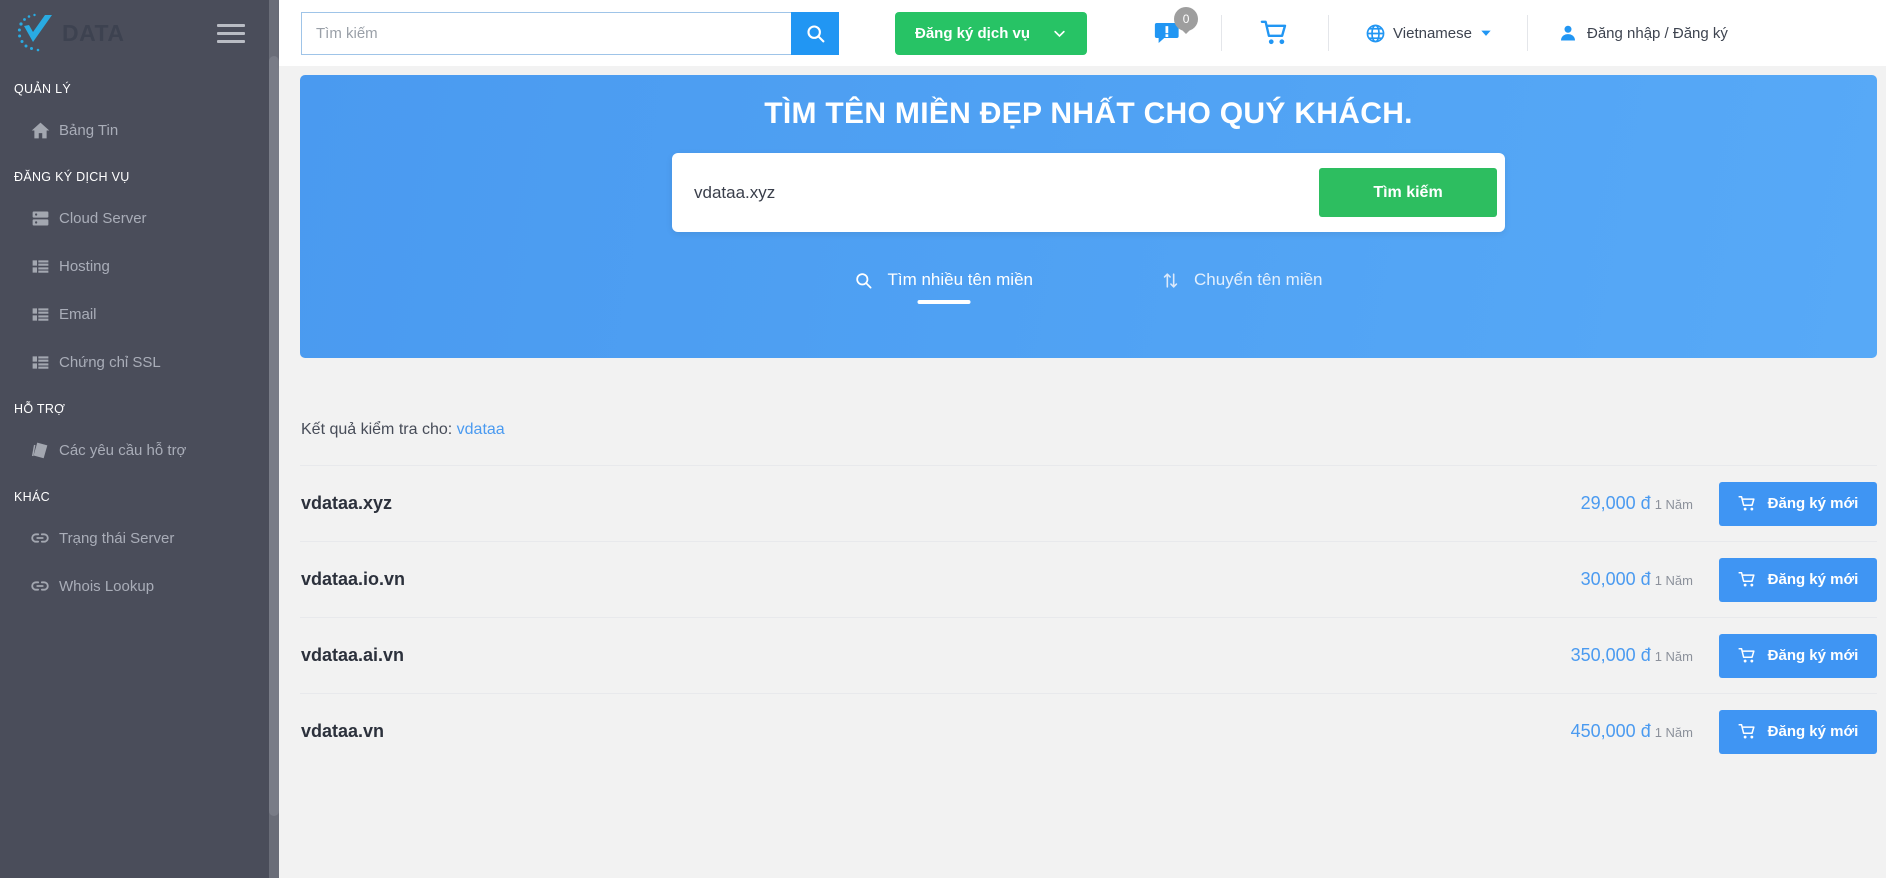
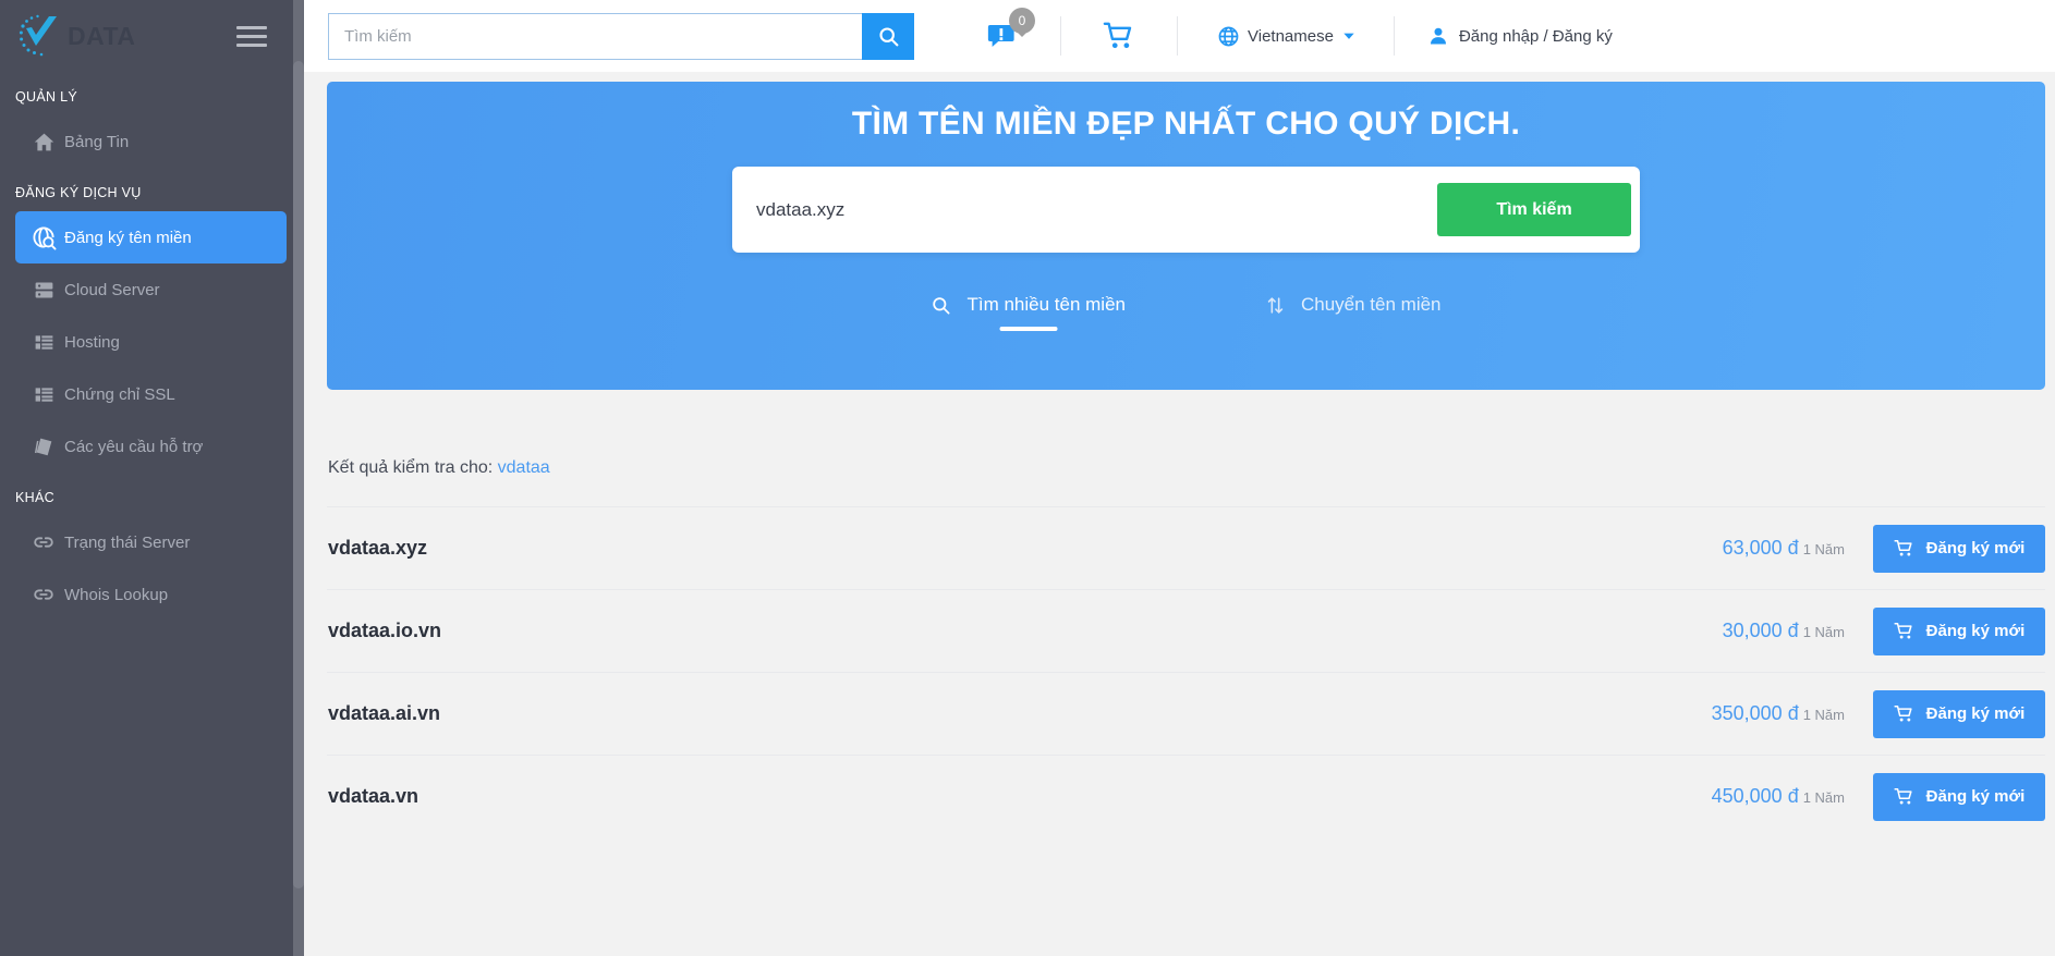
  QUẢN LÝ
  Bảng Tin
  ĐĂNG KÝ DỊCH VỤ
+ Đăng ký tên miền
  Cloud Server
  Hosting
- Email
  Chứng chỉ SSL
- HỖ TRỢ
  Các yêu cầu hỗ trợ
  KHÁC
  Trạng thái Server
  Whois Lookup
  Tìm kiếm
- Đăng ký dịch vụ
  0
  Vietnamese
  Đăng nhập / Đăng ký
- TÌM TÊN MIỀN ĐẸP NHẤT CHO QUÝ KHÁCH.
+ TÌM TÊN MIỀN ĐẸP NHẤT CHO QUÝ DỊCH.
  vdataa.xyz
  Tìm kiếm
  Tìm nhiều tên miền
  Chuyển tên miền
  Kết quả kiểm tra cho: vdataa
  vdataa.xyz
- 29,000 đ 1 Năm
+ 63,000 đ 1 Năm
  Đăng ký mới
  vdataa.io.vn
  30,000 đ 1 Năm
  Đăng ký mới
  vdataa.ai.vn
  350,000 đ 1 Năm
  Đăng ký mới
  vdataa.vn
  450,000 đ 1 Năm
  Đăng ký mới
